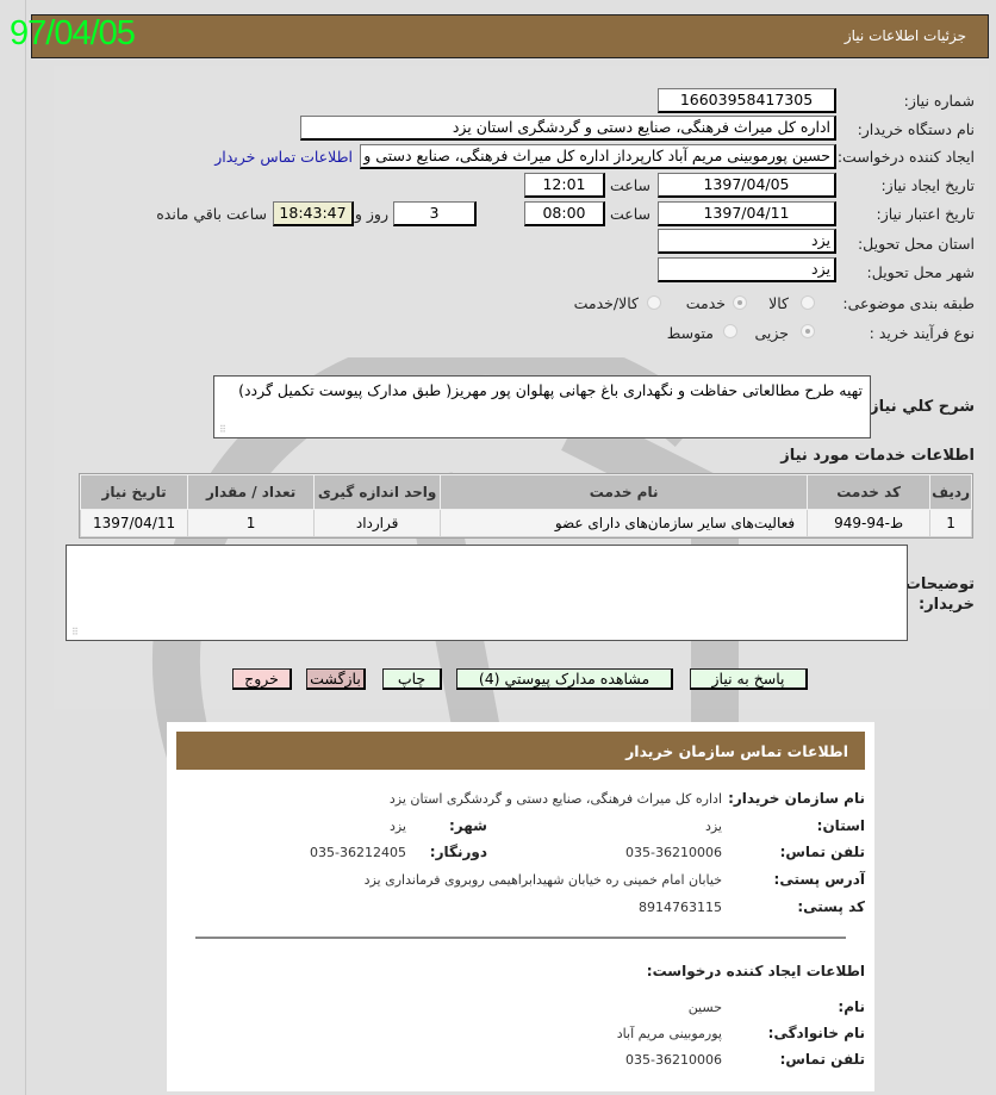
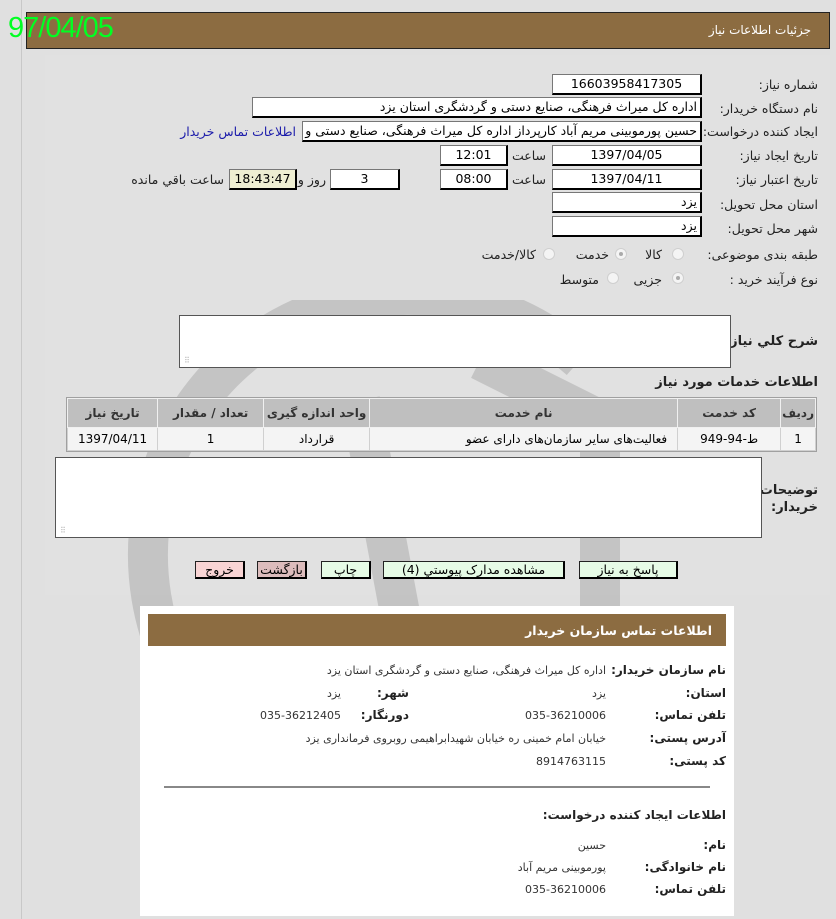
  97/04/05
  جزئیات اطلاعات نیاز
  شماره نیاز:
  16603958417305
  نام دستگاه خریدار:
  اداره کل میراث فرهنگی، صنایع دستی و گردشگری استان یزد
  ایجاد کننده درخواست:
  حسین پورموبینی مریم آباد کارپرداز اداره کل میراث فرهنگی، صنایع دستی و
  اطلاعات تماس خریدار
  تاریخ ایجاد نیاز:
  1397/04/05
  ساعت
  12:01
  تاریخ اعتبار نیاز:
  1397/04/11
  ساعت
  08:00
  3
  روز و
  18:43:47
  ساعت باقي مانده
  استان محل تحویل:
  یزد
  شهر محل تحویل:
  یزد
  طبقه بندی موضوعی:
  کالا
  خدمت
  کالا/خدمت
  نوع فرآیند خرید :
  جزیی
  متوسط
  شرح کلي نياز
- تهیه طرح مطالعاتی حفاظت و نگهداری باغ جهانی پهلوان پور مهریز( طبق مدارک پیوست تکمیل گردد)
  ⠿
  اطلاعات خدمات مورد نیاز
  ردیف	کد خدمت	نام خدمت	واحد اندازه گیری	تعداد / مقدار	تاریخ نیاز
  1	ط-94-949	فعالیت‌های سایر سازمان‌های دارای عضو	قرارداد	1	1397/04/11
  توضیحات خریدار:
  ⠿
  پاسخ به نیاز
  مشاهده مدارک پیوستي (4)
  چاپ
  بازگشت
  خروج
  اطلاعات تماس سازمان خریدار
  نام سازمان خریدار:
  اداره کل میراث فرهنگی، صنایع دستی و گردشگری استان یزد
  استان:
  یزد
  شهر:
  یزد
  تلفن تماس:
  035-36210006
  دورنگار:
  035-36212405
  آدرس پستی:
  خیابان امام خمینی ره خیابان شهیدابراهیمی روبروی فرمانداری یزد
  کد پستی:
  8914763115
  اطلاعات ایجاد کننده درخواست:
  نام:
  حسین
  نام خانوادگی:
  پورموبینی مریم آباد
  تلفن تماس:
  035-36210006
